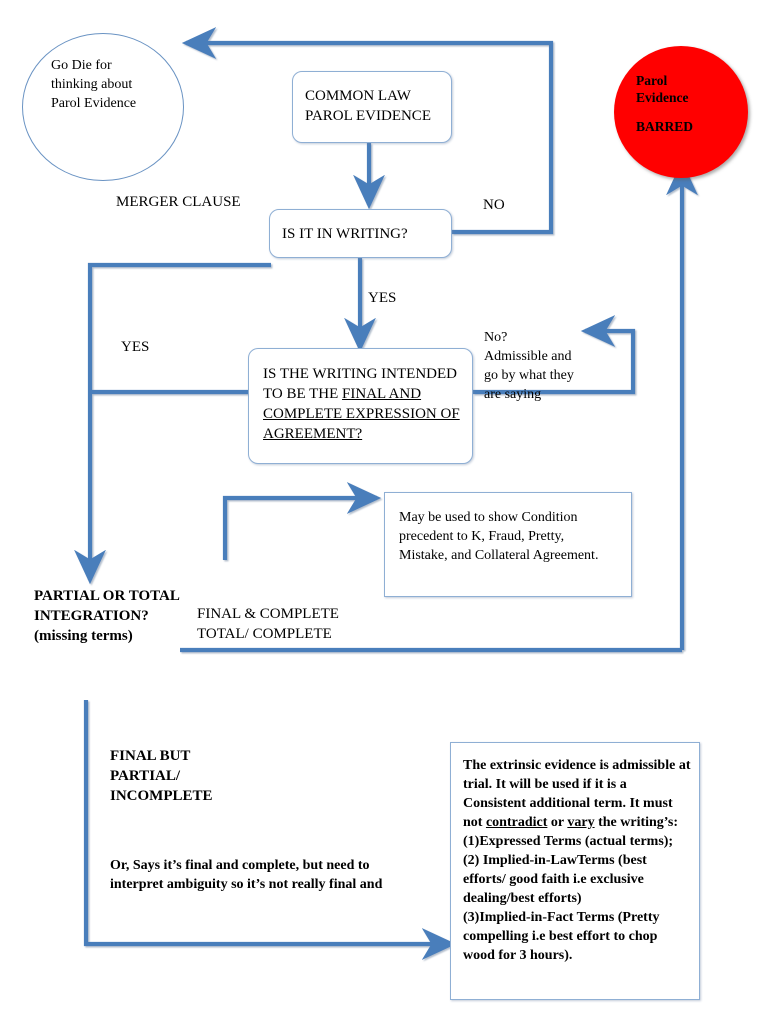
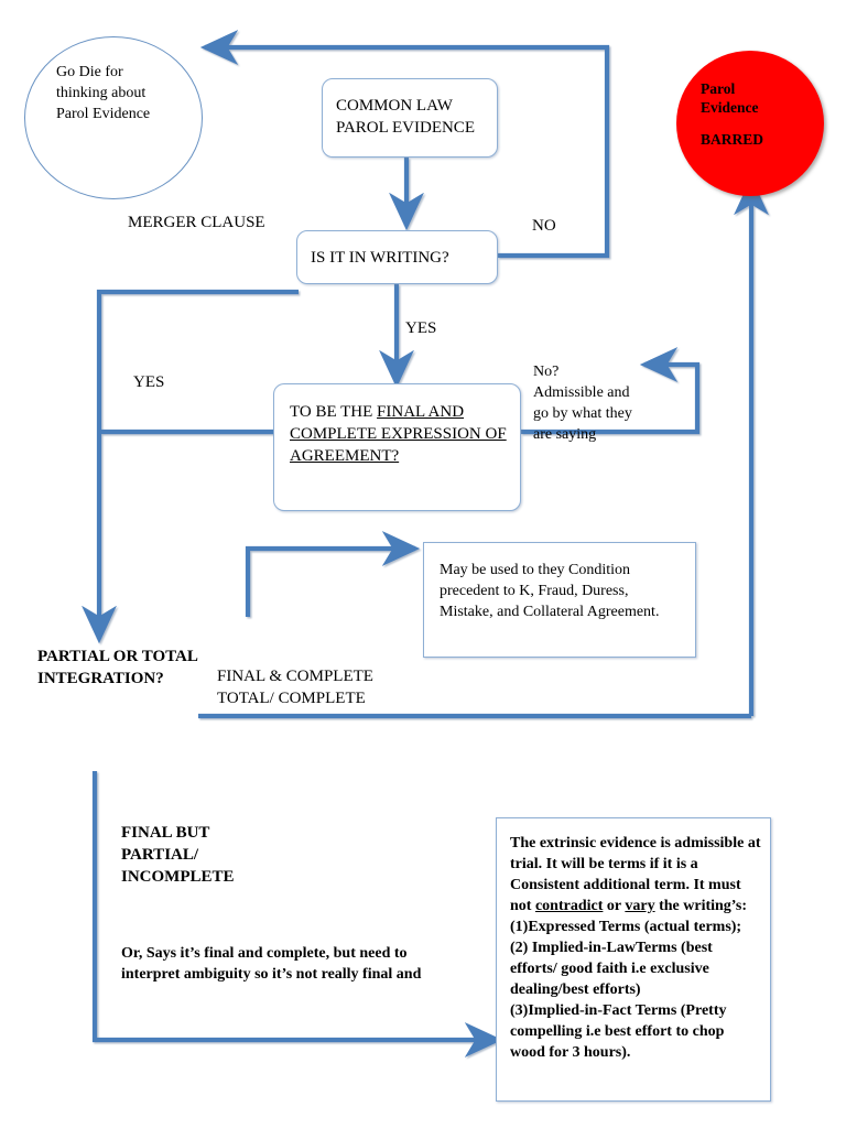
  Go Die for
  thinking about
  Parol Evidence
  COMMON LAW
  PAROL EVIDENCE
  Parol
  Evidence
  BARRED
  MERGER CLAUSE
  NO
  IS IT IN WRITING?
  YES
  YES
  No?
  Admissible and
  go by what they
  are saying
- IS THE WRITING INTENDED
  TO BE THE FINAL AND
  COMPLETE EXPRESSION OF
  AGREEMENT?
- May be used to show Condition
+ May be used to they Condition
- precedent to K, Fraud, Pretty,
+ precedent to K, Fraud, Duress,
  Mistake, and Collateral Agreement.
  PARTIAL OR TOTAL
  INTEGRATION?
- (missing terms)
  FINAL & COMPLETE
  TOTAL/ COMPLETE
  FINAL BUT
  PARTIAL/
  INCOMPLETE
  Or, Says it’s final and complete, but need to
  interpret ambiguity so it’s not really final and
- The extrinsic evidence is admissible at trial. It will be used if it is a Consistent additional term. It must not contradict or vary the writing’s:
+ The extrinsic evidence is admissible at trial. It will be terms if it is a Consistent additional term. It must not contradict or vary the writing’s:
  (1)Expressed Terms (actual terms);
  (2) Implied-in-LawTerms (best efforts/ good faith i.e exclusive dealing/best efforts)
  (3)Implied-in-Fact Terms (Pretty compelling i.e best effort to chop wood for 3 hours).
